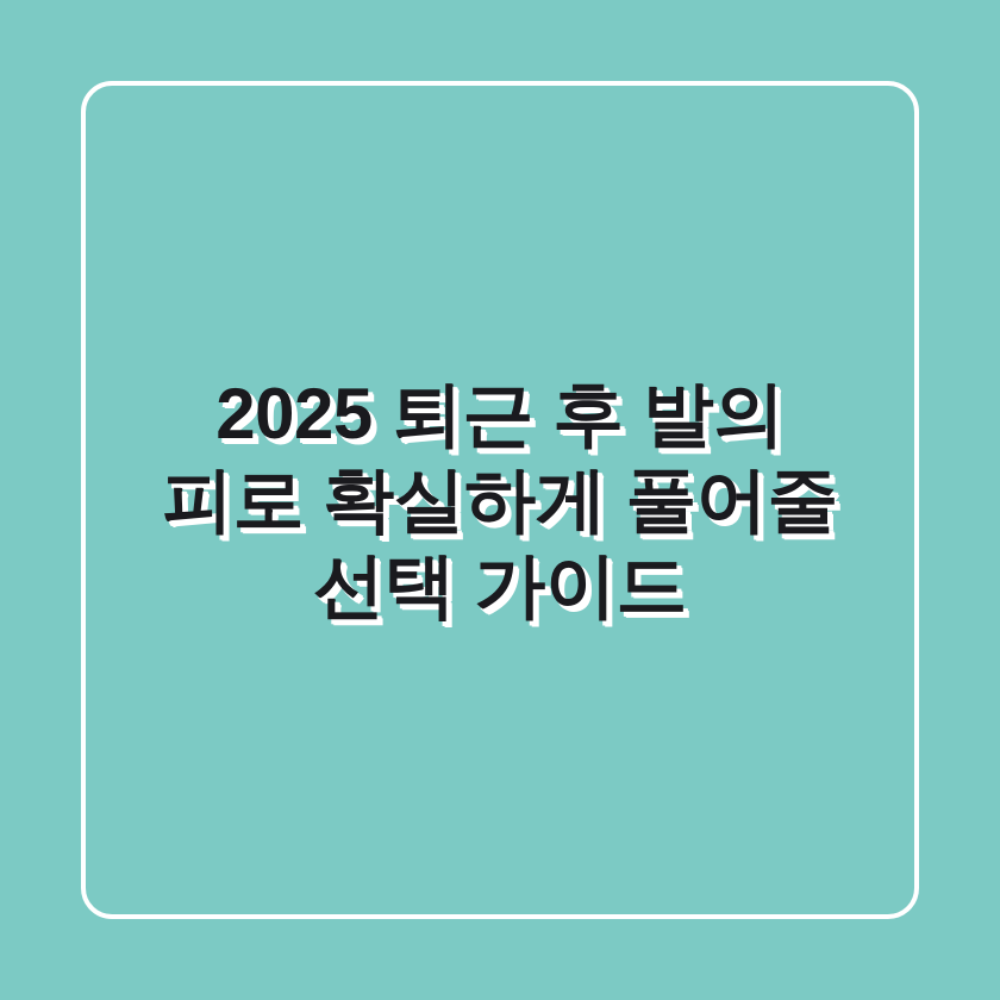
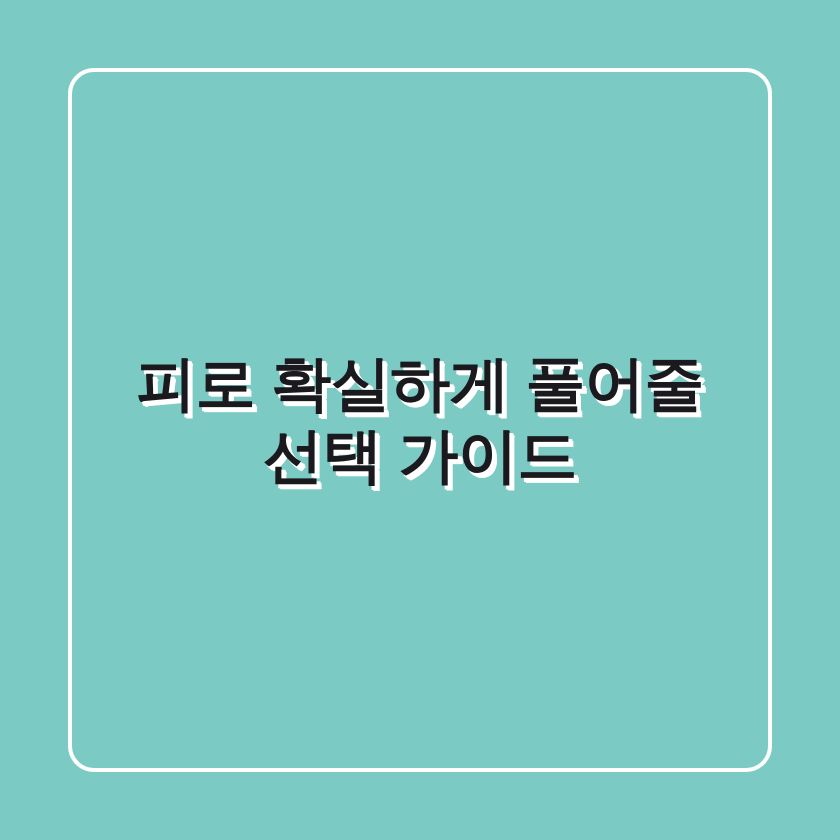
- 2025 퇴근 후 발의
  피로 확실하게 풀어줄
  선택 가이드
